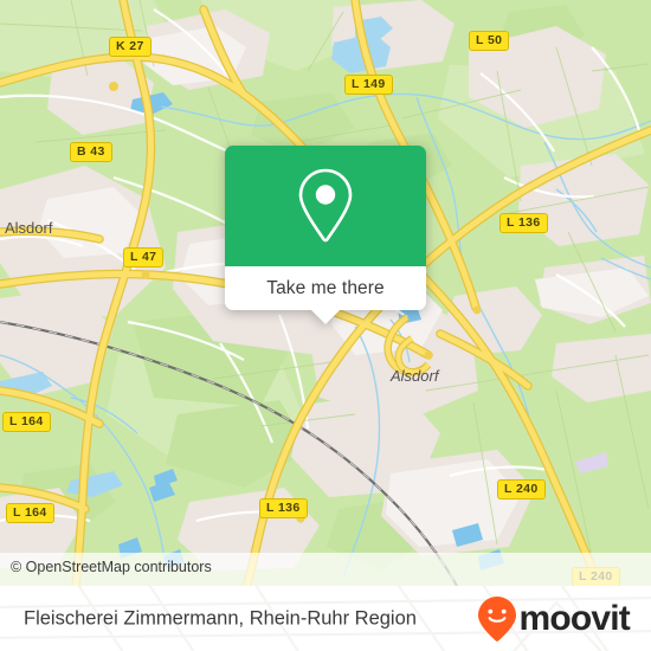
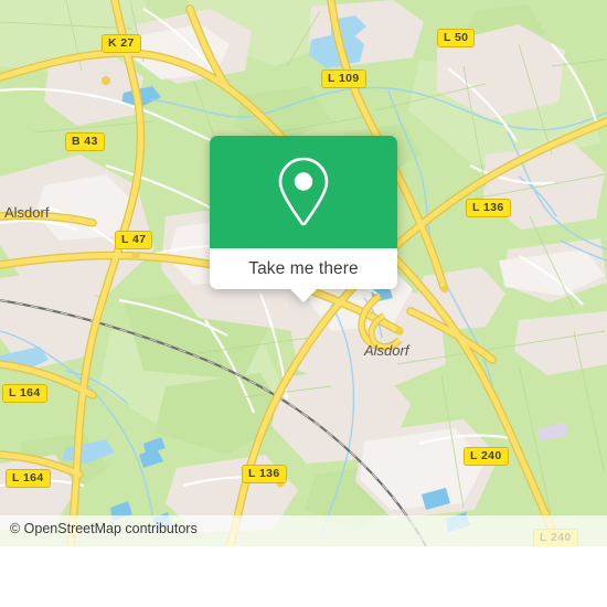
  Alsdorf
  Alsdorf
  K 27
  L 50
- L 149
+ L 109
  B 43
  L 136
  L 47
  L 164
  L 164
  L 136
  L 240
  L 240
  Take me there
  © OpenStreetMap contributors
- Fleischerei Zimmermann, Rhein-Ruhr Region
- moovit
